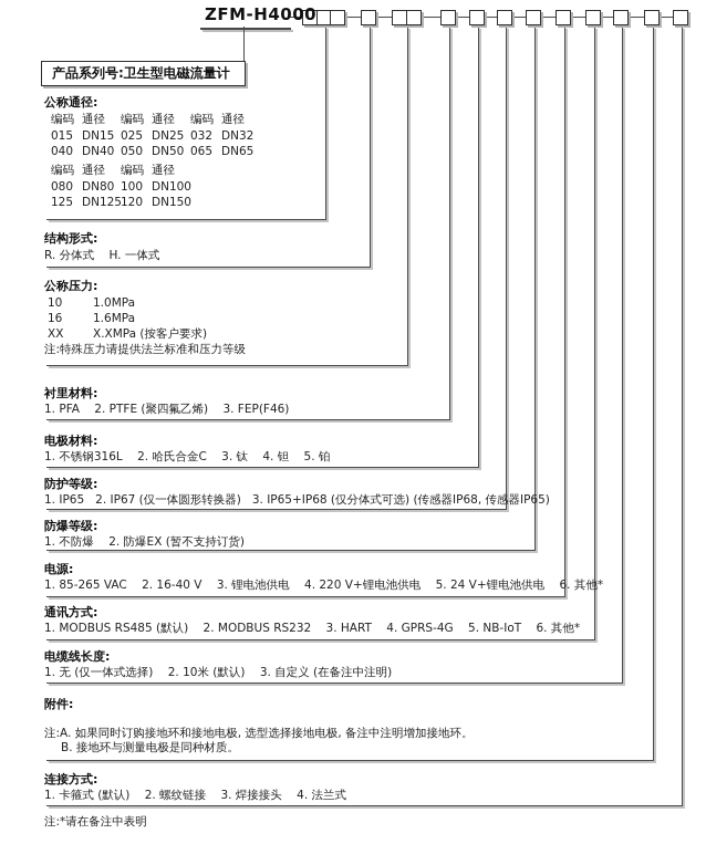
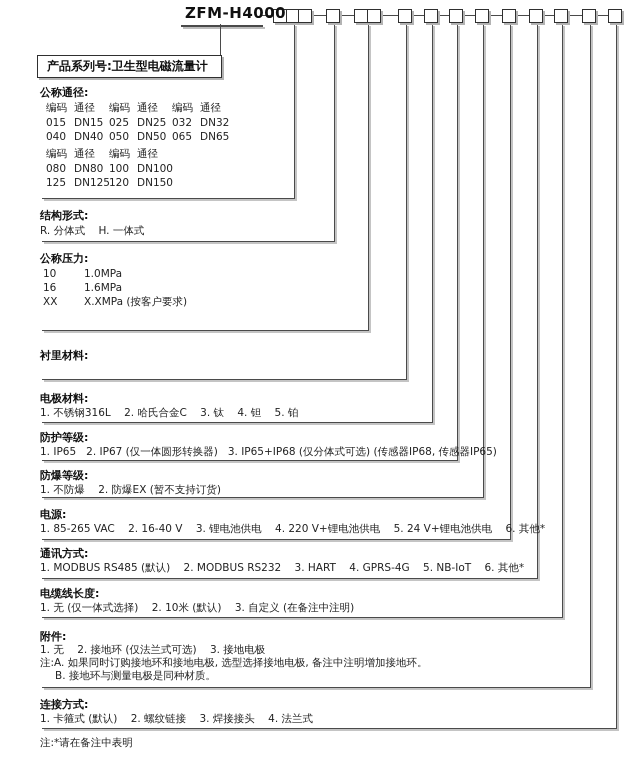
  ZFM-H4000
  产品系列号:卫生型电磁流量计
  公称通径:
  编码
  通径
  编码
  通径
  编码
  通径
  015
  DN15
  025
  DN25
  032
  DN32
  040
  DN40
  050
  DN50
  065
  DN65
  编码
  通径
  编码
  通径
  080
  DN80
  100
  DN100
  125
  DN125
  120
  DN150
  结构形式:
  R. 分体式 H. 一体式
  公称压力:
  10
  1.0MPa
  16
  1.6MPa
  XX
  X.XMPa (按客户要求)
- 注:特殊压力请提供法兰标准和压力等级
  衬里材料:
- 1. PFA 2. PTFE (聚四氟乙烯) 3. FEP(F46)
  电极材料:
  1. 不锈钢316L 2. 哈氏合金C 3. 钛 4. 钽 5. 铂
  防护等级:
  1. IP65 2. IP67 (仅一体圆形转换器) 3. IP65+IP68 (仅分体式可选) (传感器IP68, 传感器IP65)
  防爆等级:
  1. 不防爆 2. 防爆EX (暂不支持订货)
  电源:
  1. 85-265 VAC 2. 16-40 V 3. 锂电池供电 4. 220 V+锂电池供电 5. 24 V+锂电池供电 6. 其他*
  通讯方式:
  1. MODBUS RS485 (默认) 2. MODBUS RS232 3. HART 4. GPRS-4G 5. NB-IoT 6. 其他*
  电缆线长度:
  1. 无 (仅一体式选择) 2. 10米 (默认) 3. 自定义 (在备注中注明)
  附件:
+ 1. 无 2. 接地环 (仅法兰式可选) 3. 接地电极
  注:A. 如果同时订购接地环和接地电极, 选型选择接地电极, 备注中注明增加接地环。
  B. 接地环与测量电极是同种材质。
  连接方式:
  1. 卡箍式 (默认) 2. 螺纹链接 3. 焊接接头 4. 法兰式
  注:*请在备注中表明
